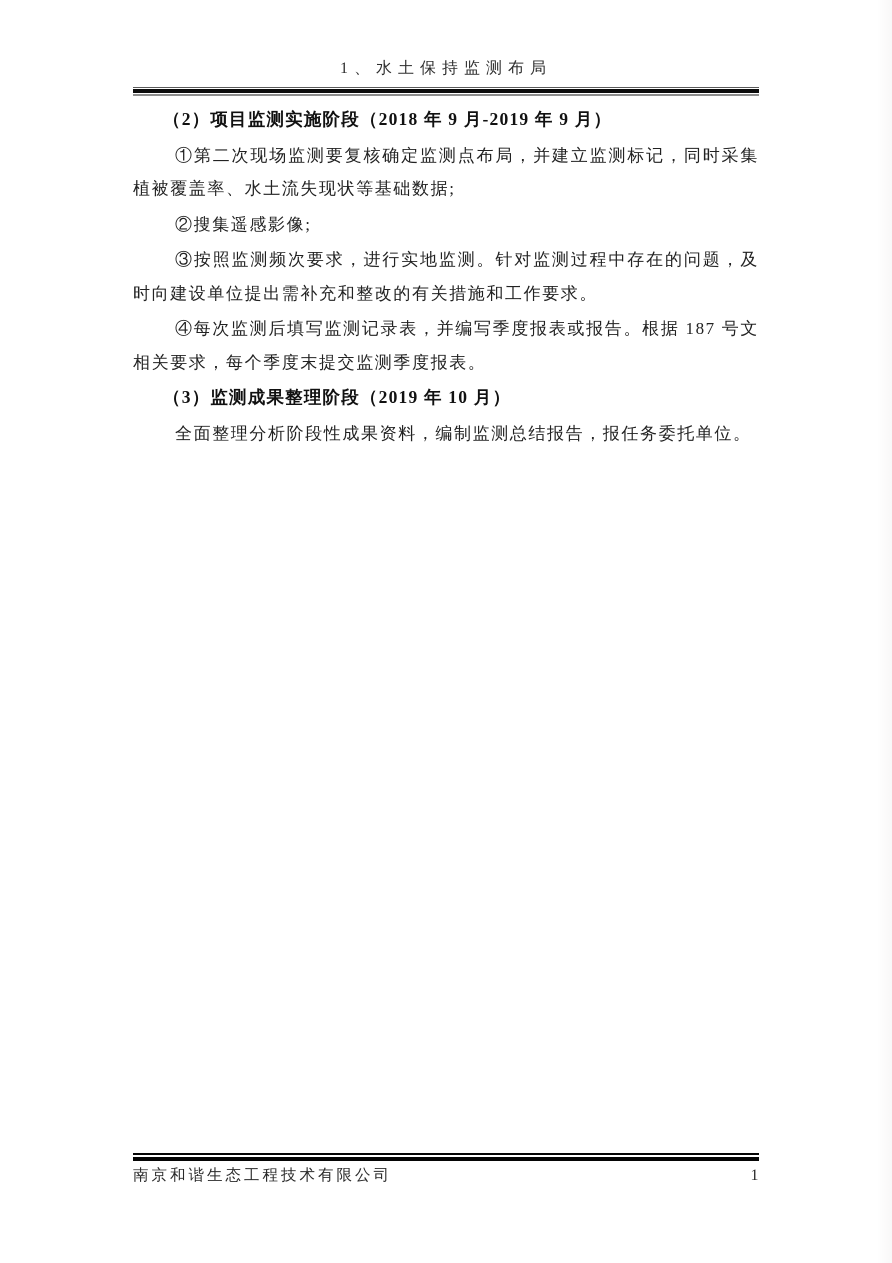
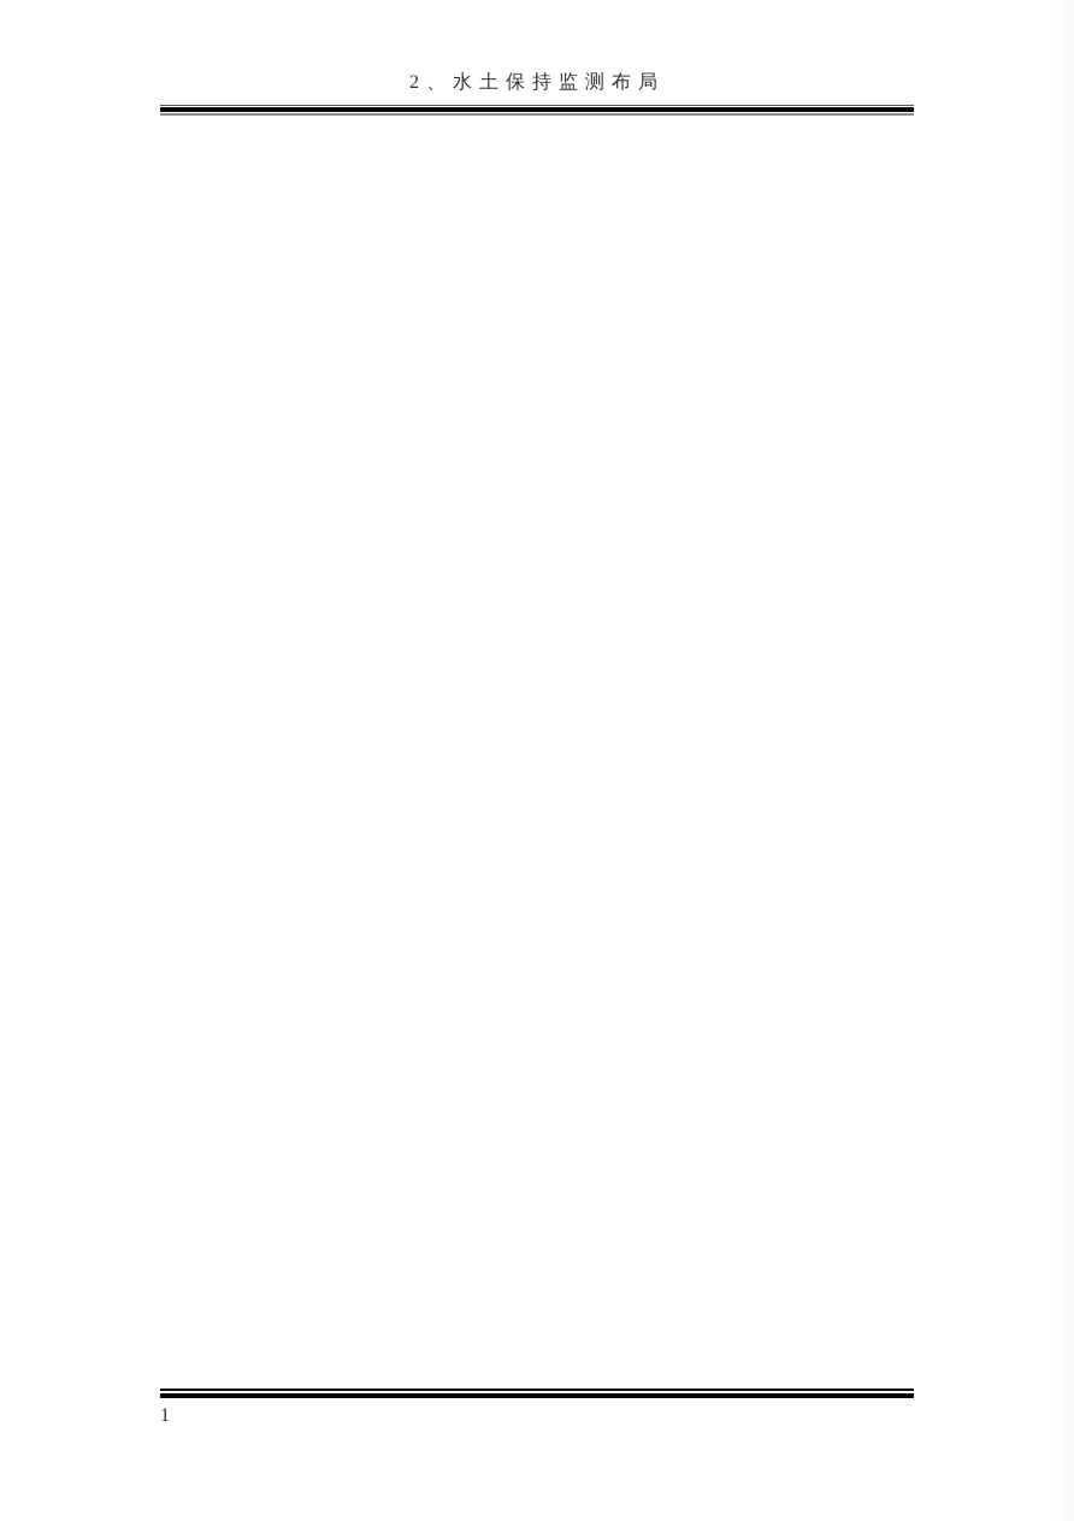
- 1、水土保持监测布局
+ 2、水土保持监测布局
- （2）项目监测实施阶段（2018 年 9 月-2019 年 9 月）
- ①第二次现场监测要复核确定监测点布局，并建立监测标记，同时采集植被覆盖率、水土流失现状等基础数据;
- ②搜集遥感影像;
- ③按照监测频次要求，进行实地监测。针对监测过程中存在的问题，及时向建设单位提出需补充和整改的有关措施和工作要求。
- ④每次监测后填写监测记录表，并编写季度报表或报告。根据 187 号文相关要求，每个季度末提交监测季度报表。
- （3）监测成果整理阶段（2019 年 10 月）
- 全面整理分析阶段性成果资料，编制监测总结报告，报任务委托单位。
- 南京和谐生态工程技术有限公司
  1
